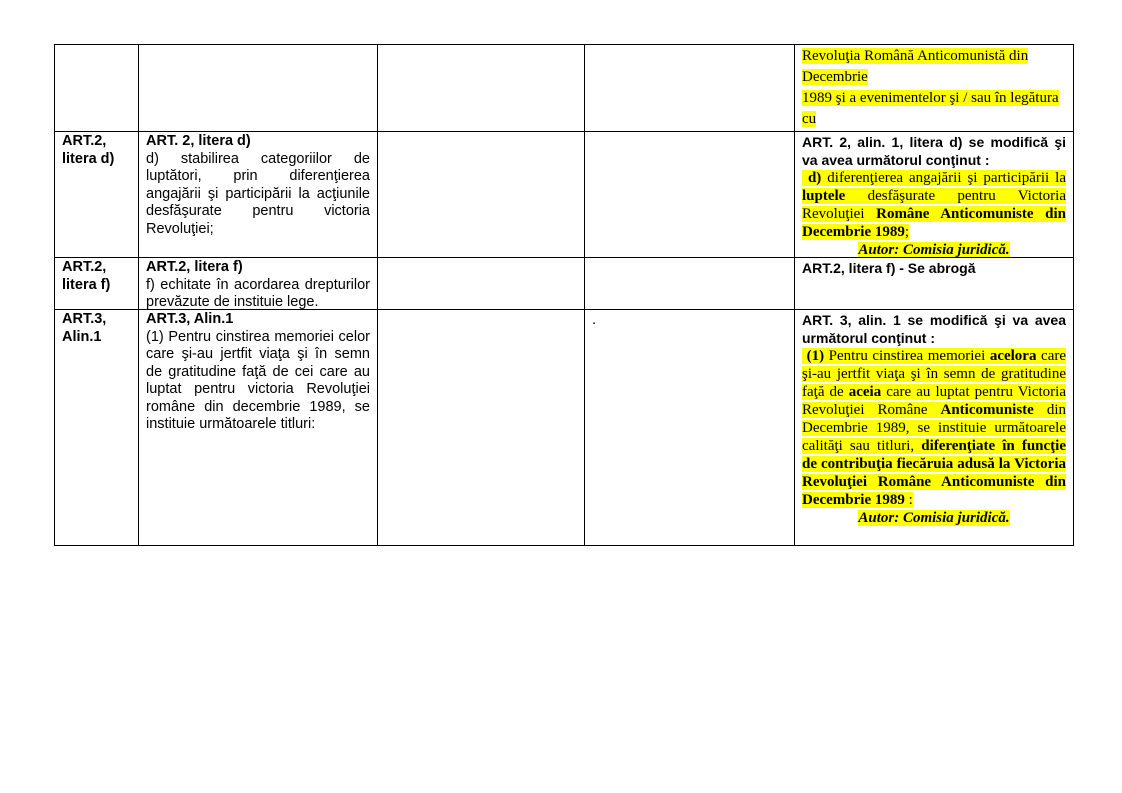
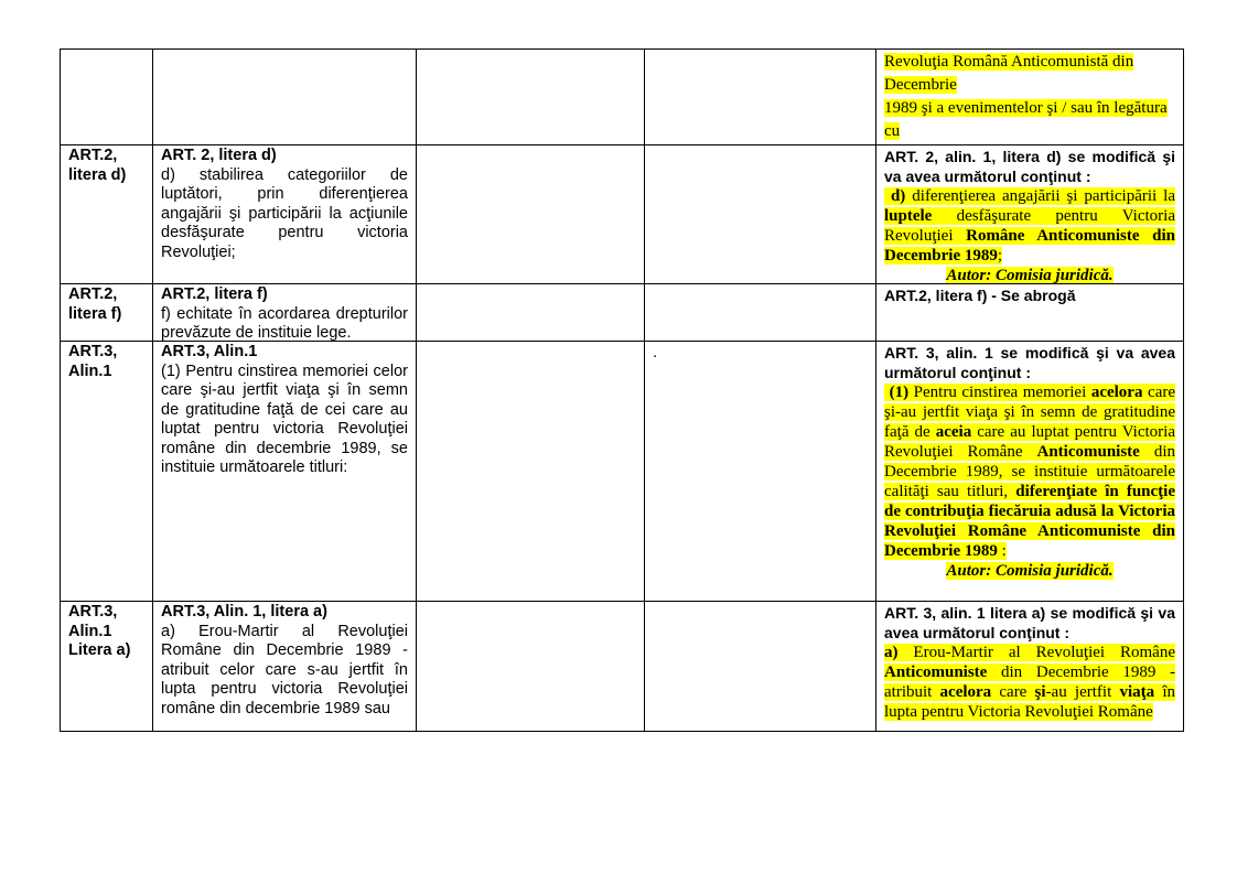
  				Revoluţia Română Anticomunistă din Decembrie1989 şi a evenimentelor şi / sau în legătura cu
  ART.2, litera d)	ART. 2, litera d)d) stabilirea categoriilor de luptători, prin diferenţierea angajării şi participării la acţiunile desfăşurate pentru victoria Revoluţiei;			ART. 2, alin. 1, litera d) se modifică şi va avea următorul conţinut : d) diferenţierea angajării şi participării la luptele desfăşurate pentru Victoria Revoluţiei Române Anticomuniste din Decembrie 1989;Autor: Comisia juridică.
  ART.2, litera f)	ART.2, litera f)f) echitate în acordarea drepturilor prevăzute de instituie lege.			ART.2, litera f) - Se abrogă
  ART.3, Alin.1	ART.3, Alin.1(1) Pentru cinstirea memoriei celor care şi-au jertfit viaţa şi în semn de gratitudine faţă de cei care au luptat pentru victoria Revoluţiei române din decembrie 1989, se instituie următoarele titluri:		.	ART. 3, alin. 1 se modifică şi va avea următorul conţinut : (1) Pentru cinstirea memoriei acelora care şi-au jertfit viaţa şi în semn de gratitudine faţă de aceia care au luptat pentru Victoria Revoluţiei Române Anticomuniste din Decembrie 1989, se instituie următoarele calităţi sau titluri, diferenţiate în funcţie de contribuţia fiecăruia adusă la Victoria Revoluţiei Române Anticomuniste din Decembrie 1989 :Autor: Comisia juridică.
+ ART.3, Alin.1 Litera a)	ART.3, Alin. 1, litera a)a) Erou-Martir al Revoluţiei Române din Decembrie 1989 - atribuit celor care s-au jertfit în lupta pentru victoria Revoluţiei române din decembrie 1989 sau			ART. 3, alin. 1 litera a) se modifică şi va avea următorul conţinut :a) Erou-Martir al Revoluţiei Române Anticomuniste din Decembrie 1989 - atribuit acelora care şi-au jertfit viaţa în lupta pentru Victoria Revoluţiei Române
